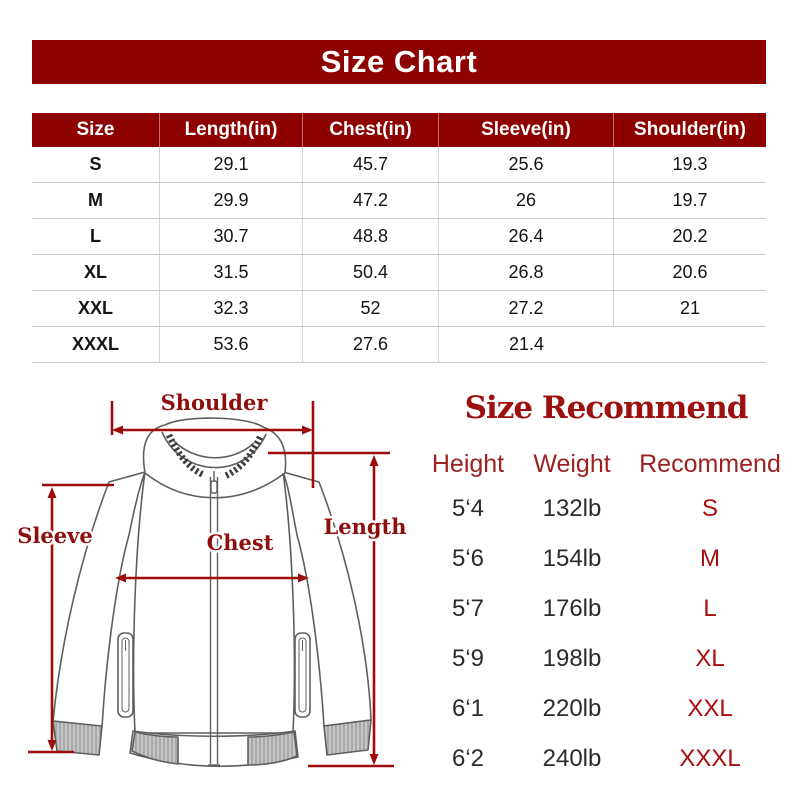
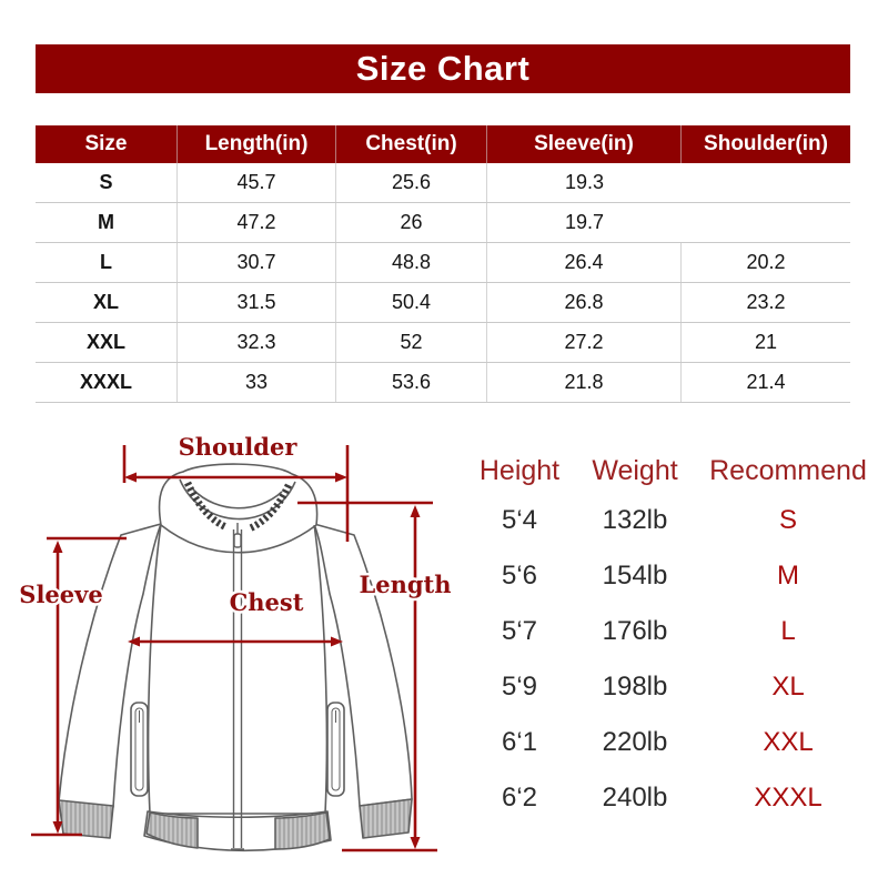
  Size Chart
  Size
  Length(in)
  Chest(in)
  Sleeve(in)
  Shoulder(in)
  S
- 29.1
  45.7
  25.6
  19.3
  M
- 29.9
  47.2
  26
  19.7
  L
  30.7
  48.8
  26.4
  20.2
  XL
  31.5
  50.4
  26.8
- 20.6
+ 23.2
  XXL
  32.3
  52
  27.2
  21
  XXXL
+ 33
  53.6
- 27.6
+ 21.8
  21.4
  Shoulder
  Sleeve
  Chest
  Length
- Size Recommend
  Height
  Weight
  Recommend
  5‘4
  132lb
  S
  5‘6
  154lb
  M
  5‘7
  176lb
  L
  5‘9
  198lb
  XL
  6‘1
  220lb
  XXL
  6‘2
  240lb
  XXXL
